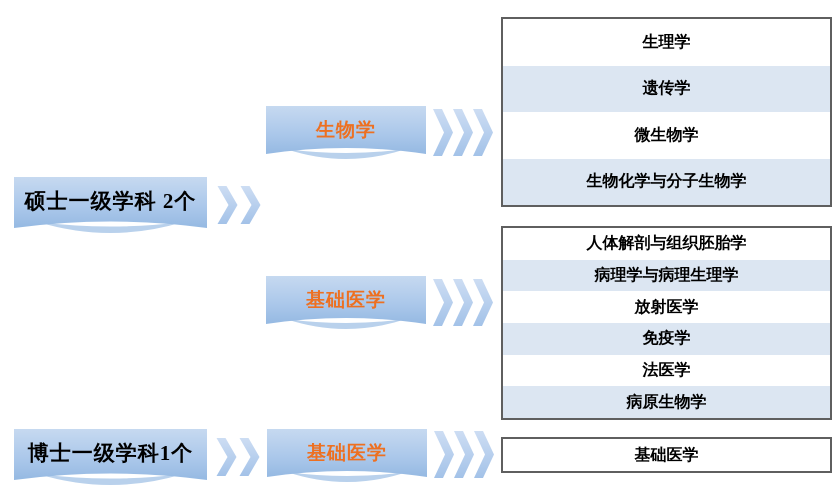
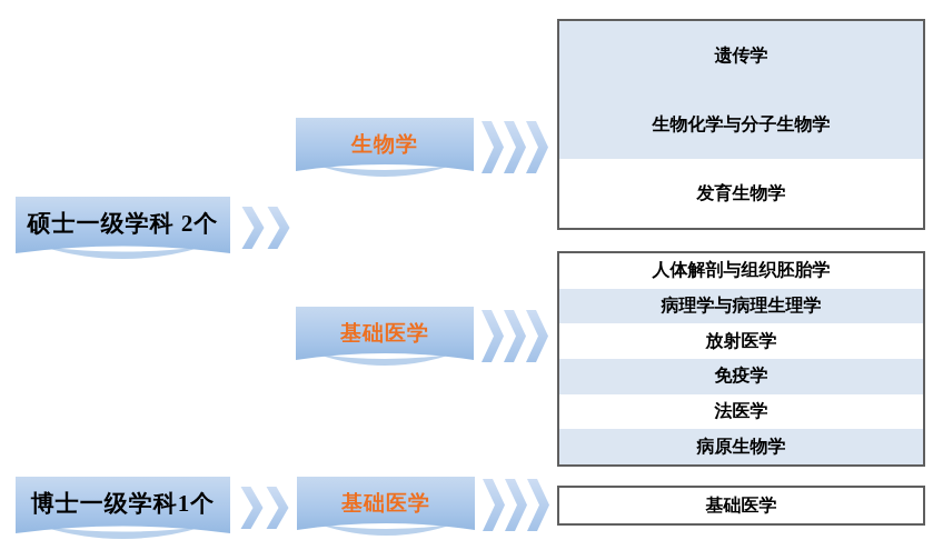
  硕士一级学科 2个
  生物学
- 生理学
  遗传学
- 微生物学
  生物化学与分子生物学
+ 发育生物学
  基础医学
  人体解剖与组织胚胎学
  病理学与病理生理学
  放射医学
  免疫学
  法医学
  病原生物学
  博士一级学科1个
  基础医学
  基础医学
